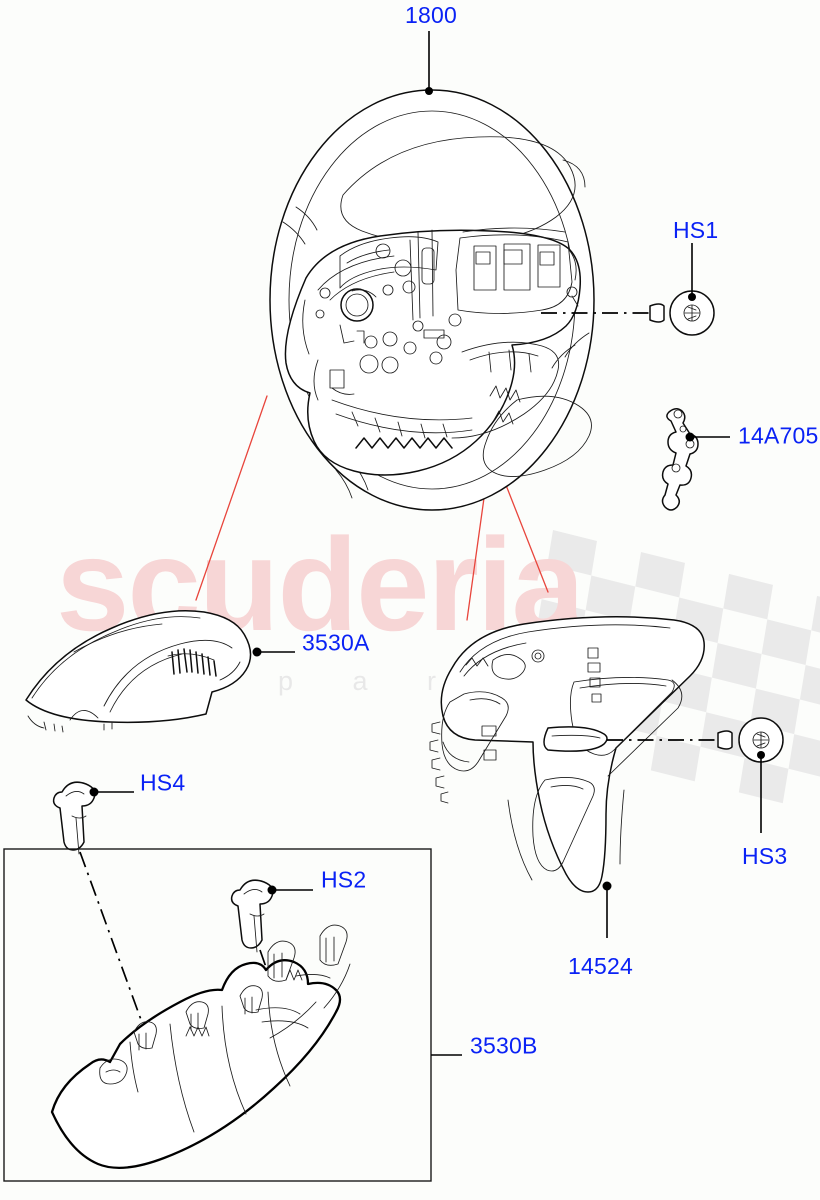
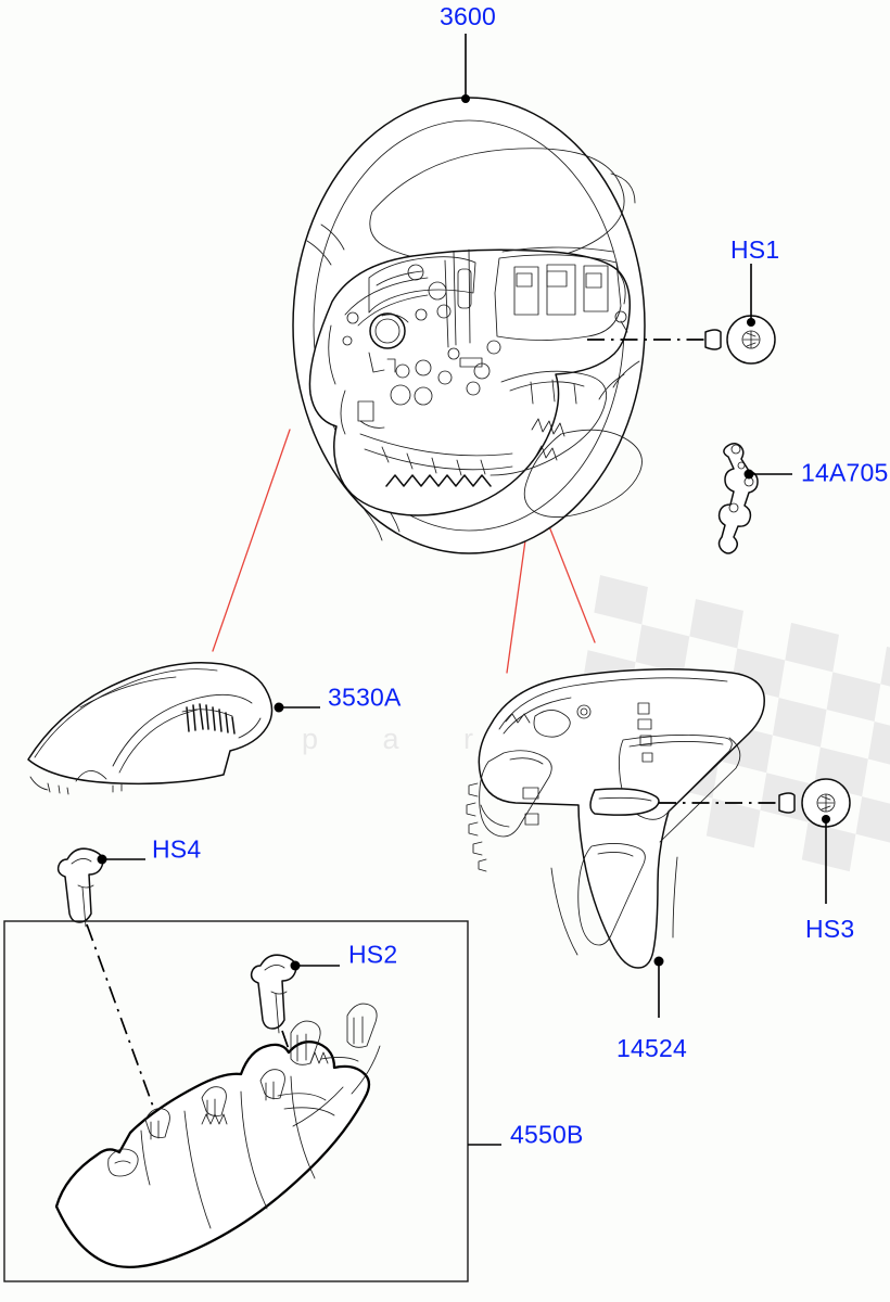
- scuderia
- 1800
+ 3600
  HS1
  14A705
  3530A
  HS4
  HS2
  HS3
  14524
- 3530B
+ 4550B
